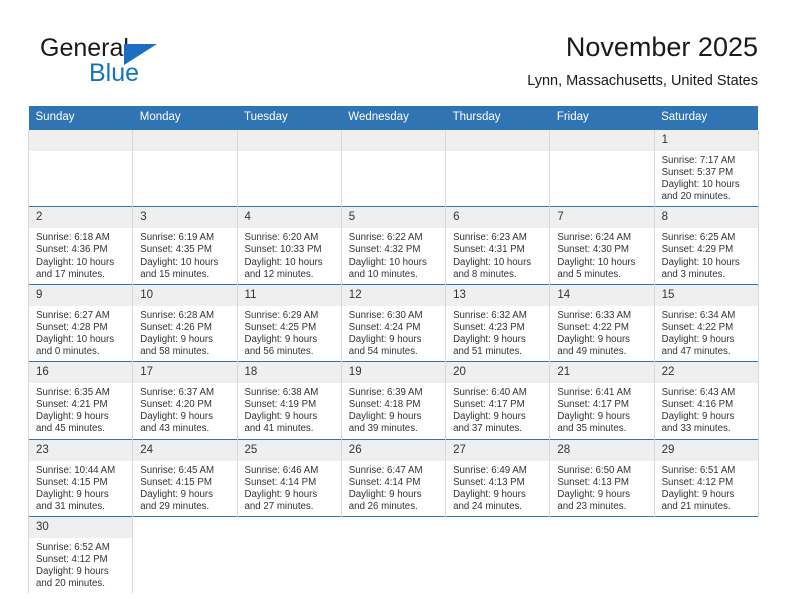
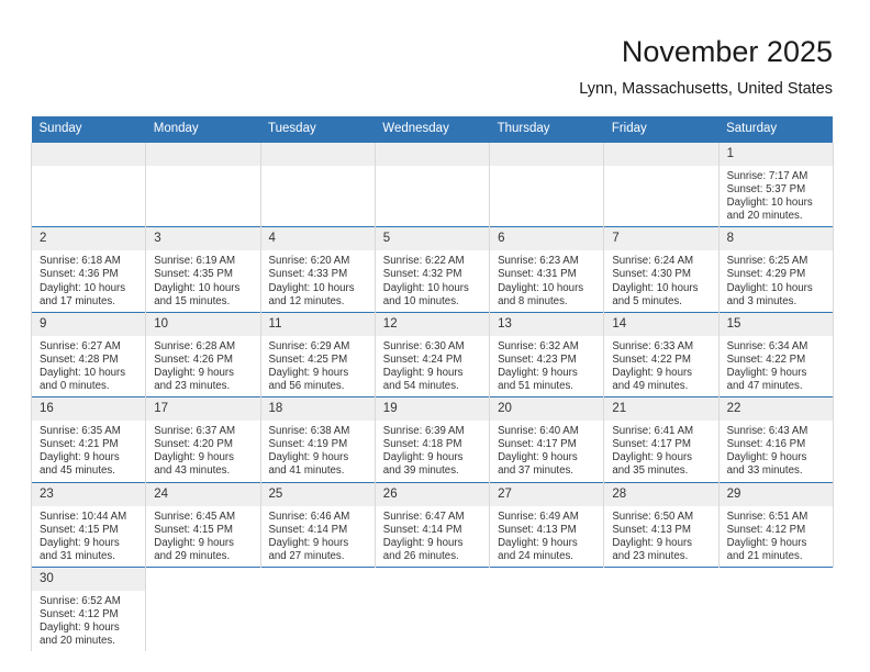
- General
- Blue
  November 2025
  Lynn, Massachusetts, United States
  Sunday	Monday	Tuesday	Wednesday	Thursday	Friday	Saturday
  						1Sunrise: 7:17 AMSunset: 5:37 PMDaylight: 10 hoursand 20 minutes.
- 2Sunrise: 6:18 AMSunset: 4:36 PMDaylight: 10 hoursand 17 minutes.	3Sunrise: 6:19 AMSunset: 4:35 PMDaylight: 10 hoursand 15 minutes.	4Sunrise: 6:20 AMSunset: 10:33 PMDaylight: 10 hoursand 12 minutes.	5Sunrise: 6:22 AMSunset: 4:32 PMDaylight: 10 hoursand 10 minutes.	6Sunrise: 6:23 AMSunset: 4:31 PMDaylight: 10 hoursand 8 minutes.	7Sunrise: 6:24 AMSunset: 4:30 PMDaylight: 10 hoursand 5 minutes.	8Sunrise: 6:25 AMSunset: 4:29 PMDaylight: 10 hoursand 3 minutes.
+ 2Sunrise: 6:18 AMSunset: 4:36 PMDaylight: 10 hoursand 17 minutes.	3Sunrise: 6:19 AMSunset: 4:35 PMDaylight: 10 hoursand 15 minutes.	4Sunrise: 6:20 AMSunset: 4:33 PMDaylight: 10 hoursand 12 minutes.	5Sunrise: 6:22 AMSunset: 4:32 PMDaylight: 10 hoursand 10 minutes.	6Sunrise: 6:23 AMSunset: 4:31 PMDaylight: 10 hoursand 8 minutes.	7Sunrise: 6:24 AMSunset: 4:30 PMDaylight: 10 hoursand 5 minutes.	8Sunrise: 6:25 AMSunset: 4:29 PMDaylight: 10 hoursand 3 minutes.
- 9Sunrise: 6:27 AMSunset: 4:28 PMDaylight: 10 hoursand 0 minutes.	10Sunrise: 6:28 AMSunset: 4:26 PMDaylight: 9 hoursand 58 minutes.	11Sunrise: 6:29 AMSunset: 4:25 PMDaylight: 9 hoursand 56 minutes.	12Sunrise: 6:30 AMSunset: 4:24 PMDaylight: 9 hoursand 54 minutes.	13Sunrise: 6:32 AMSunset: 4:23 PMDaylight: 9 hoursand 51 minutes.	14Sunrise: 6:33 AMSunset: 4:22 PMDaylight: 9 hoursand 49 minutes.	15Sunrise: 6:34 AMSunset: 4:22 PMDaylight: 9 hoursand 47 minutes.
+ 9Sunrise: 6:27 AMSunset: 4:28 PMDaylight: 10 hoursand 0 minutes.	10Sunrise: 6:28 AMSunset: 4:26 PMDaylight: 9 hoursand 23 minutes.	11Sunrise: 6:29 AMSunset: 4:25 PMDaylight: 9 hoursand 56 minutes.	12Sunrise: 6:30 AMSunset: 4:24 PMDaylight: 9 hoursand 54 minutes.	13Sunrise: 6:32 AMSunset: 4:23 PMDaylight: 9 hoursand 51 minutes.	14Sunrise: 6:33 AMSunset: 4:22 PMDaylight: 9 hoursand 49 minutes.	15Sunrise: 6:34 AMSunset: 4:22 PMDaylight: 9 hoursand 47 minutes.
  16Sunrise: 6:35 AMSunset: 4:21 PMDaylight: 9 hoursand 45 minutes.	17Sunrise: 6:37 AMSunset: 4:20 PMDaylight: 9 hoursand 43 minutes.	18Sunrise: 6:38 AMSunset: 4:19 PMDaylight: 9 hoursand 41 minutes.	19Sunrise: 6:39 AMSunset: 4:18 PMDaylight: 9 hoursand 39 minutes.	20Sunrise: 6:40 AMSunset: 4:17 PMDaylight: 9 hoursand 37 minutes.	21Sunrise: 6:41 AMSunset: 4:17 PMDaylight: 9 hoursand 35 minutes.	22Sunrise: 6:43 AMSunset: 4:16 PMDaylight: 9 hoursand 33 minutes.
  23Sunrise: 10:44 AMSunset: 4:15 PMDaylight: 9 hoursand 31 minutes.	24Sunrise: 6:45 AMSunset: 4:15 PMDaylight: 9 hoursand 29 minutes.	25Sunrise: 6:46 AMSunset: 4:14 PMDaylight: 9 hoursand 27 minutes.	26Sunrise: 6:47 AMSunset: 4:14 PMDaylight: 9 hoursand 26 minutes.	27Sunrise: 6:49 AMSunset: 4:13 PMDaylight: 9 hoursand 24 minutes.	28Sunrise: 6:50 AMSunset: 4:13 PMDaylight: 9 hoursand 23 minutes.	29Sunrise: 6:51 AMSunset: 4:12 PMDaylight: 9 hoursand 21 minutes.
  30Sunrise: 6:52 AMSunset: 4:12 PMDaylight: 9 hoursand 20 minutes.
